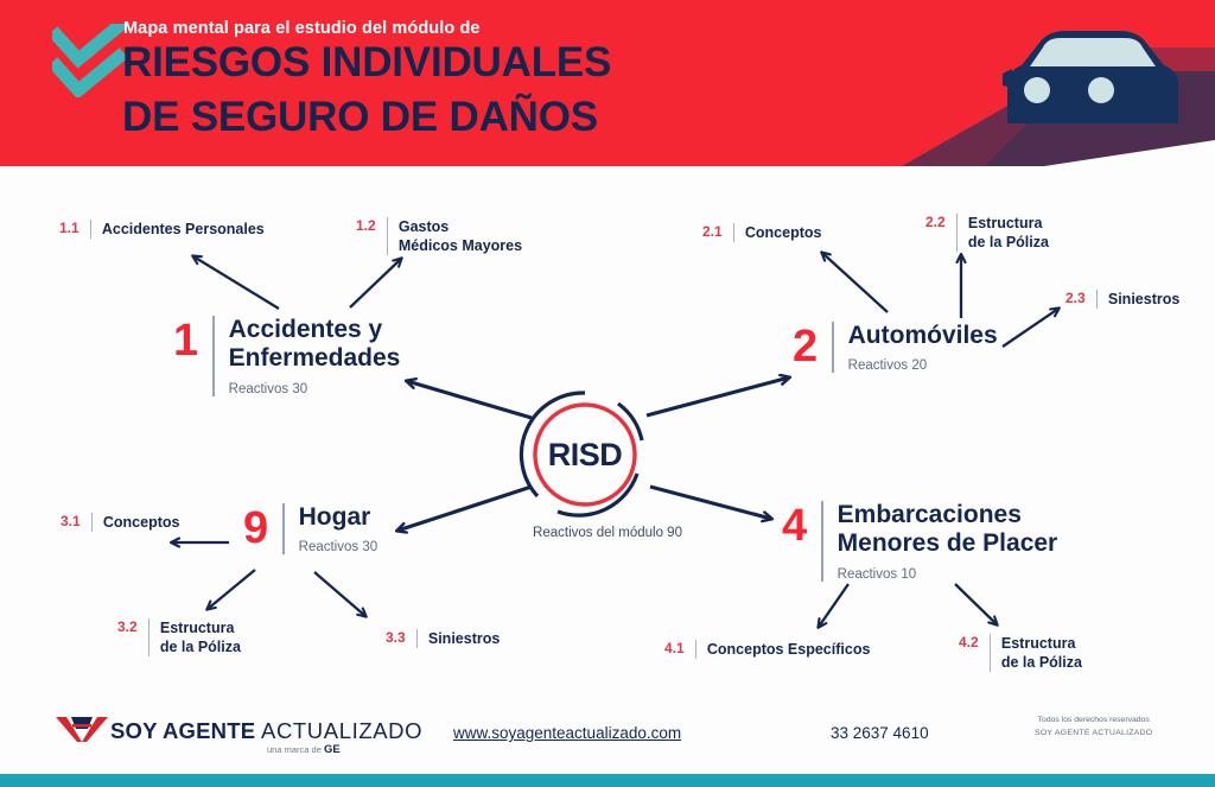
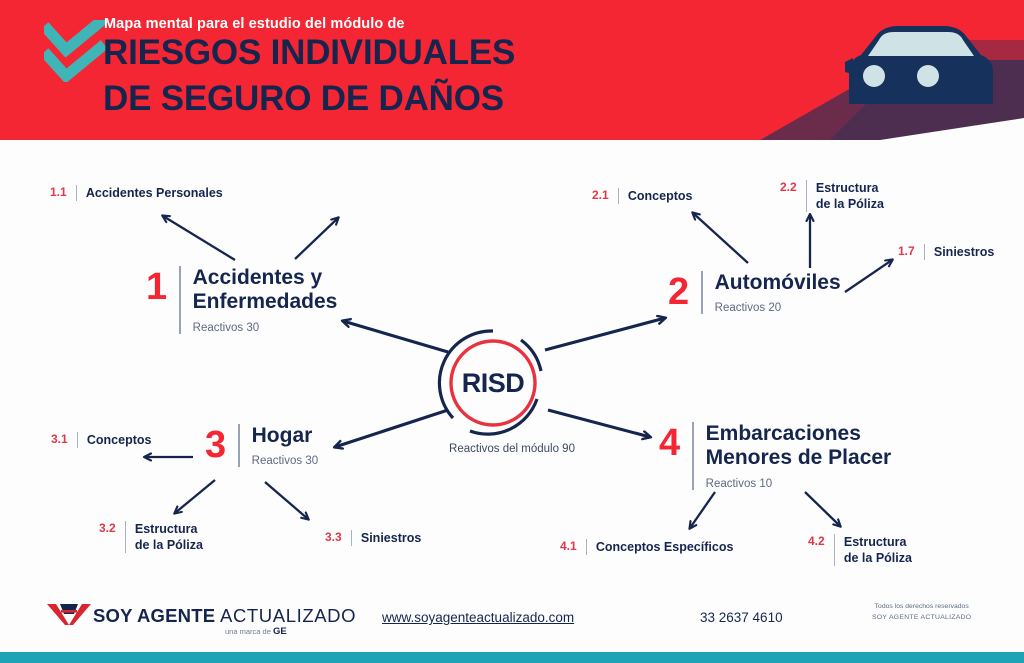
  Mapa mental para el estudio del módulo de
  RIESGOS INDIVIDUALES
  DE SEGURO DE DAÑOS
  RISD
  Reactivos del módulo 90
  1
  Accidentes y
  Enfermedades
  Reactivos 30
  1.1
  Accidentes Personales
- 1.2
- Gastos
- Médicos Mayores
  2
  Automóviles
  Reactivos 20
  2.1
  Conceptos
  2.2
  Estructura
  de la Póliza
- 2.3
+ 1.7
  Siniestros
- 9
+ 3
  Hogar
  Reactivos 30
  3.1
  Conceptos
  3.2
  Estructura
  de la Póliza
  3.3
  Siniestros
  4
  Embarcaciones
  Menores de Placer
  Reactivos 10
  4.1
  Conceptos Específicos
  4.2
  Estructura
  de la Póliza
  SOY AGENTE ACTUALIZADO
  una marca de GE
  www.soyagenteactualizado.com
  33 2637 4610
